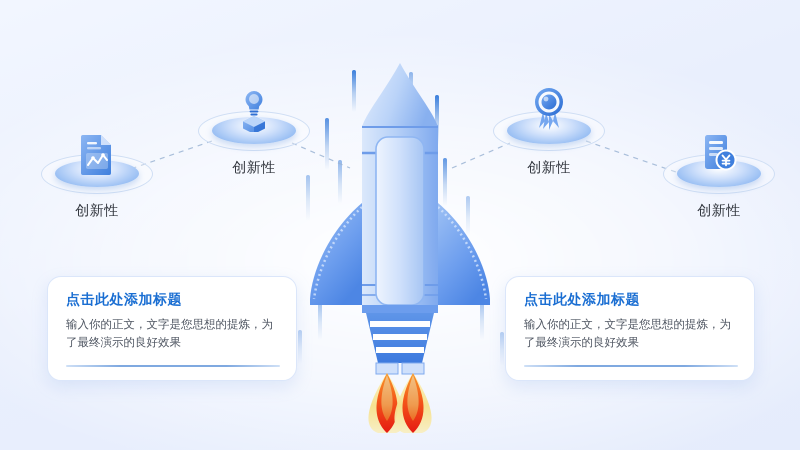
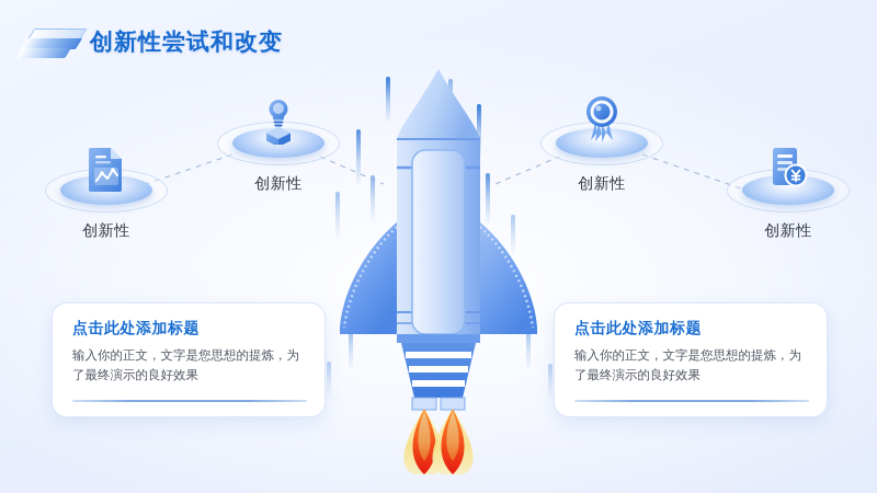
+ 创新性尝试和改变
  创新性
  创新性
  创新性
  创新性
  点击此处添加标题
  输入你的正文，文字是您思想的提炼，为了最终演示的良好效果
  点击此处添加标题
  输入你的正文，文字是您思想的提炼，为了最终演示的良好效果
